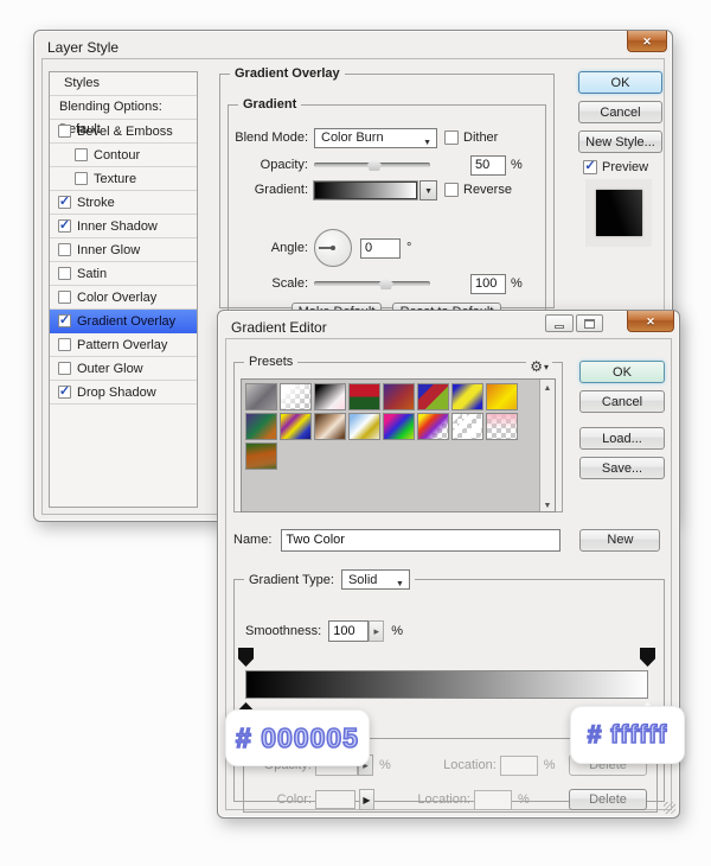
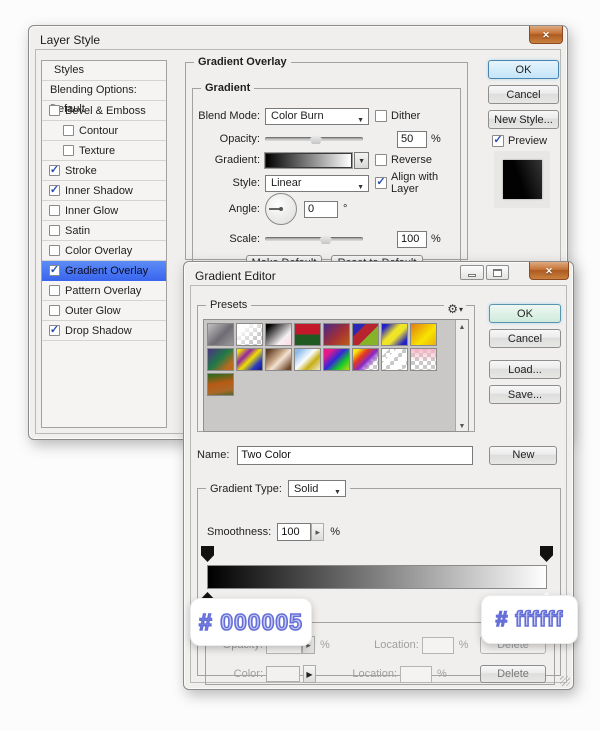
  Layer Style
  Styles
  Blending Options: efault
  Bevel & Emboss
  Contour
  Texture
  Stroke
  Inner Shadow
  Inner Glow
  Satin
  Color Overlay
  Gradient Overlay
  Pattern Overlay
  Outer Glow
  Drop Shadow
  Gradient Overlay
  Gradient
  Blend Mode:
  Color Burn
  Dither
  Opacity:
  50
  %
  Gradient:
  Reverse
+ Style:
+ Linear
+ Align with Layer
  Angle:
  0
  °
  Scale:
  100
  %
  OK
  Cancel
  New Style...
  Preview
  Gradient Editor
  Presets
  OK
  Cancel
  Load...
  Save...
  Name:
  Two Color
  New
  Gradient Type:
  Solid
  Smoothness:
  100
  %
  %
  Location:
  %
  Delete
  Color:
  Location:
  %
  Delete
  # 000005
  # ffffff
